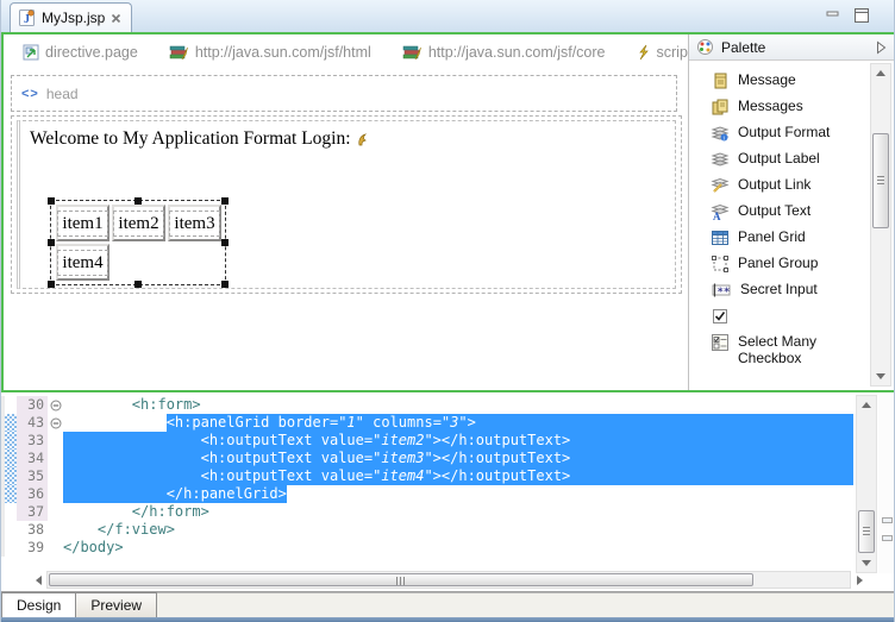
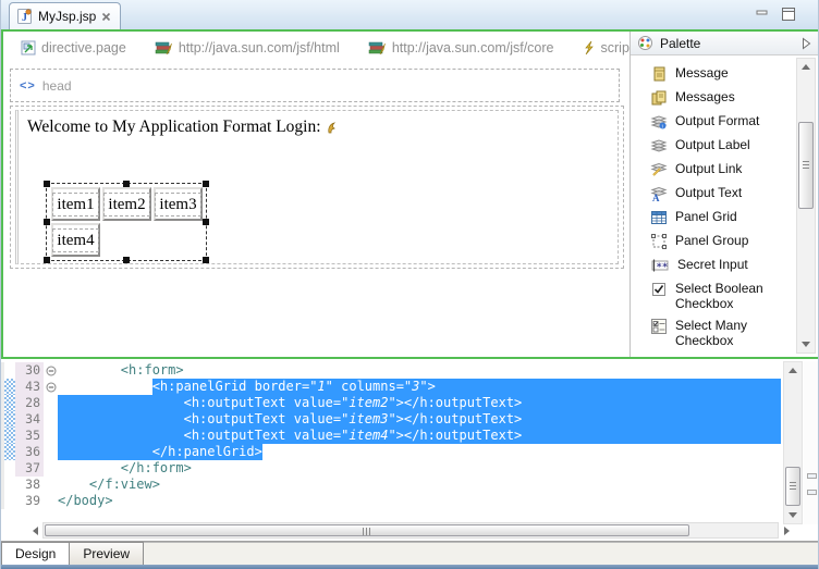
  J
  MyJsp.jsp
  directive.page
  http://java.sun.com/jsf/html
  http://java.sun.com/jsf/core
  <>
  head
  Welcome to My Application Format Login:
  item1
  item2
  item3
  item4
  Palette
  Message
  Messages
  Output Format
  Output Label
  Output Link
  A
  Output Text
  Panel Grid
  Panel Group
  **
  Secret Input
+ Select Boolean Checkbox
  Select Many Checkbox
  30
  <h:form>
  43
  <h:panelGrid border="1" columns="3">
- 33
+ 28
  <h:outputText value="item2"></h:outputText>
  34
  <h:outputText value="item3"></h:outputText>
  35
  <h:outputText value="item4"></h:outputText>
  36
  </h:panelGrid>
  37
  </h:form>
  38
  </f:view>
  39
  </body>
  Design
  Preview
